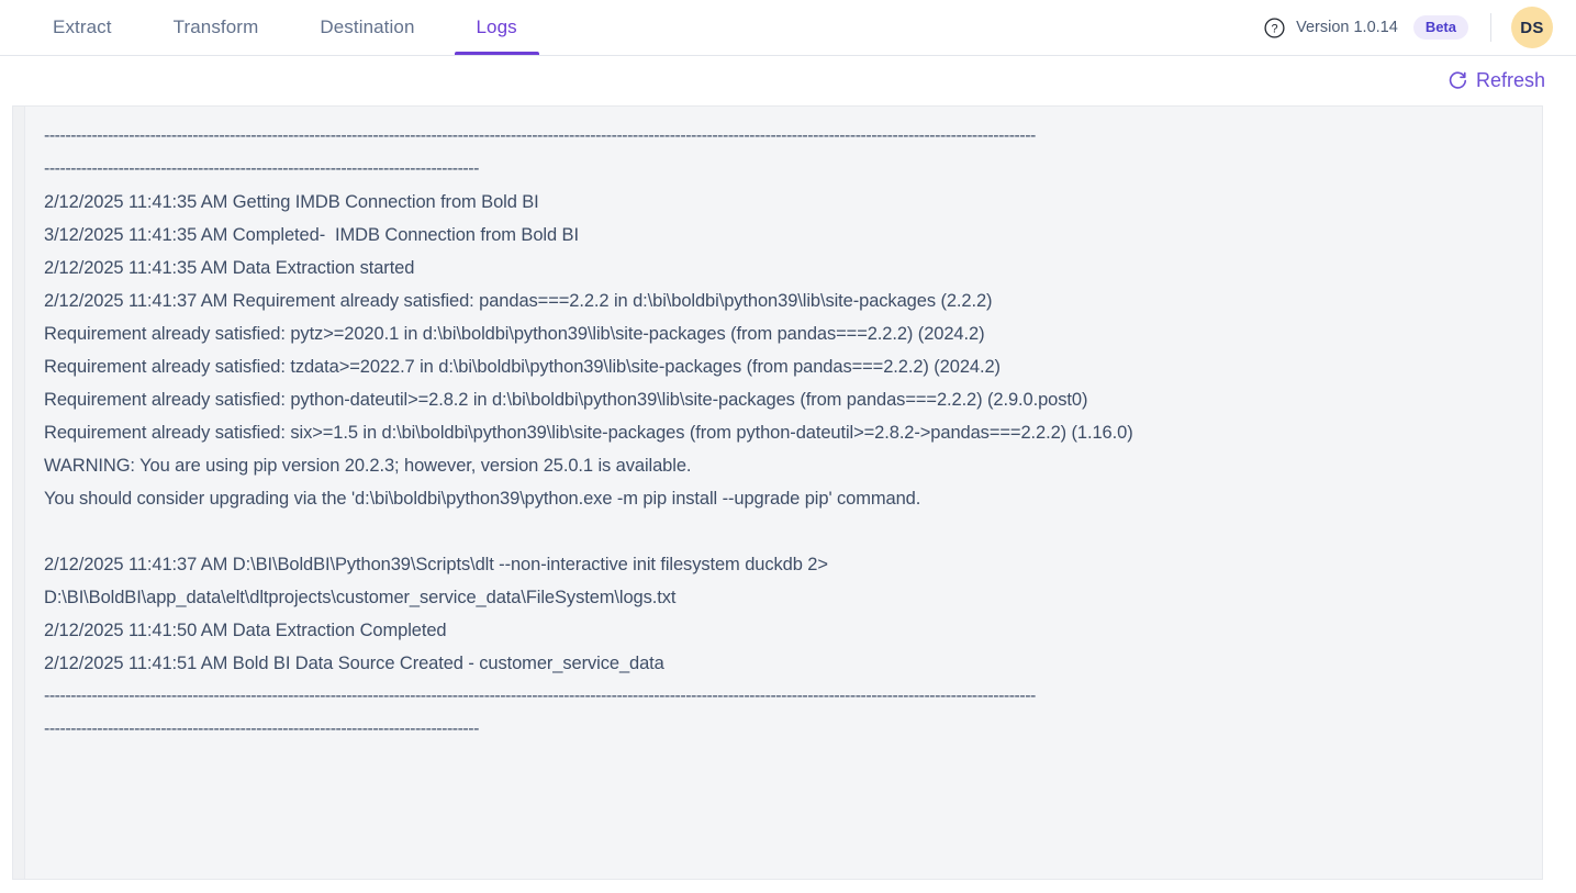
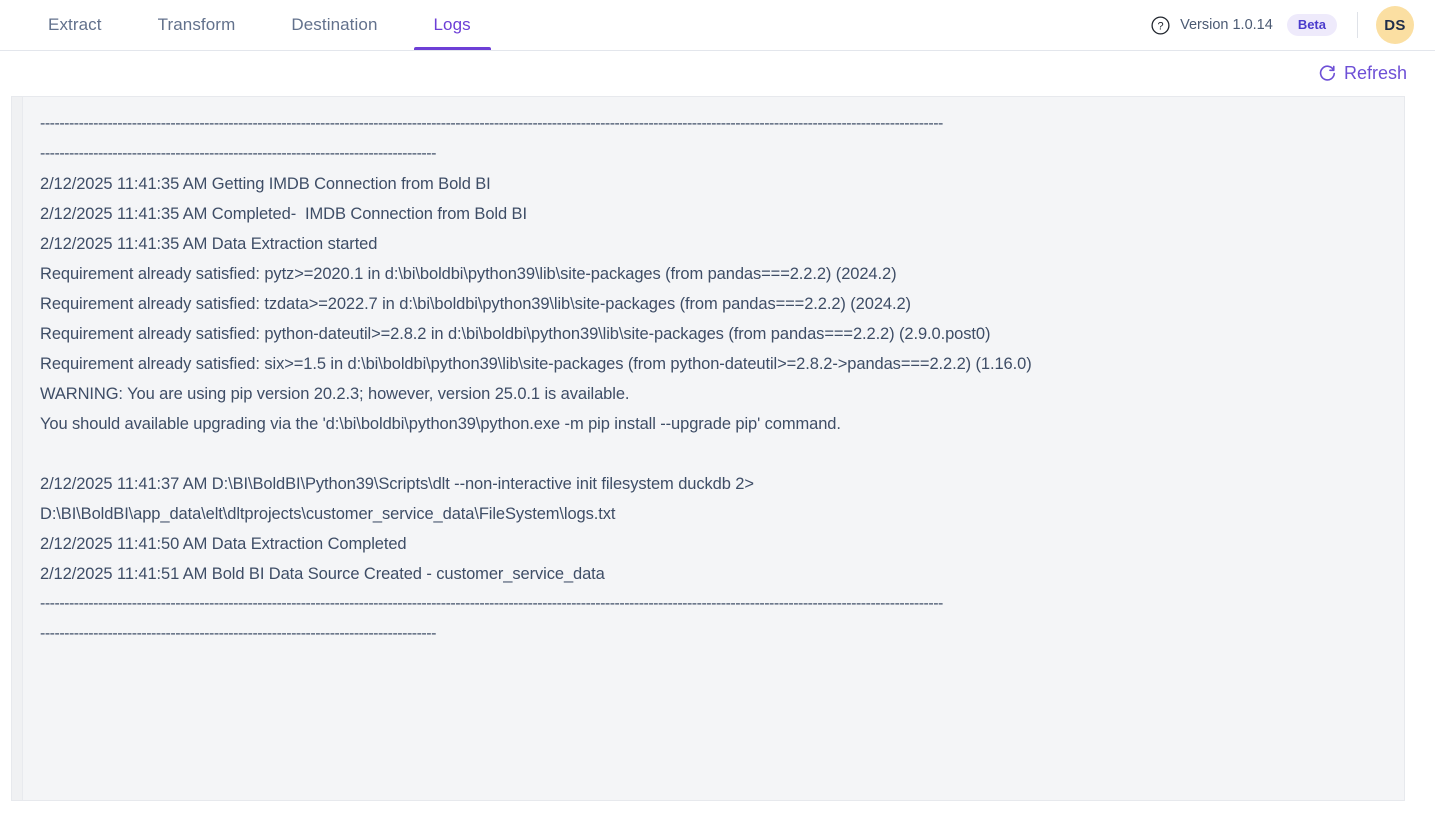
  Extract
  Transform
  Destination
  Logs
  ?
  Version 1.0.14
  Beta
  DS
  Refresh
  -------------------------------------------------------------------------------------------------------------------------------------------------------------------------------------------
  ----------------------------------------------------------------------------------
  2/12/2025 11:41:35 AM Getting IMDB Connection from Bold BI
- 3/12/2025 11:41:35 AM Completed- IMDB Connection from Bold BI
+ 2/12/2025 11:41:35 AM Completed- IMDB Connection from Bold BI
  2/12/2025 11:41:35 AM Data Extraction started
- 2/12/2025 11:41:37 AM Requirement already satisfied: pandas===2.2.2 in d:\bi\boldbi\python39\lib\site-packages (2.2.2)
  Requirement already satisfied: pytz>=2020.1 in d:\bi\boldbi\python39\lib\site-packages (from pandas===2.2.2) (2024.2)
  Requirement already satisfied: tzdata>=2022.7 in d:\bi\boldbi\python39\lib\site-packages (from pandas===2.2.2) (2024.2)
  Requirement already satisfied: python-dateutil>=2.8.2 in d:\bi\boldbi\python39\lib\site-packages (from pandas===2.2.2) (2.9.0.post0)
  Requirement already satisfied: six>=1.5 in d:\bi\boldbi\python39\lib\site-packages (from python-dateutil>=2.8.2->pandas===2.2.2) (1.16.0)
  WARNING: You are using pip version 20.2.3; however, version 25.0.1 is available.
- You should consider upgrading via the 'd:\bi\boldbi\python39\python.exe -m pip install --upgrade pip' command.
+ You should available upgrading via the 'd:\bi\boldbi\python39\python.exe -m pip install --upgrade pip' command.
  2/12/2025 11:41:37 AM D:\BI\BoldBI\Python39\Scripts\dlt --non-interactive init filesystem duckdb 2>
  D:\BI\BoldBI\app_data\elt\dltprojects\customer_service_data\FileSystem\logs.txt
  2/12/2025 11:41:50 AM Data Extraction Completed
  2/12/2025 11:41:51 AM Bold BI Data Source Created - customer_service_data
  -------------------------------------------------------------------------------------------------------------------------------------------------------------------------------------------
  ----------------------------------------------------------------------------------
